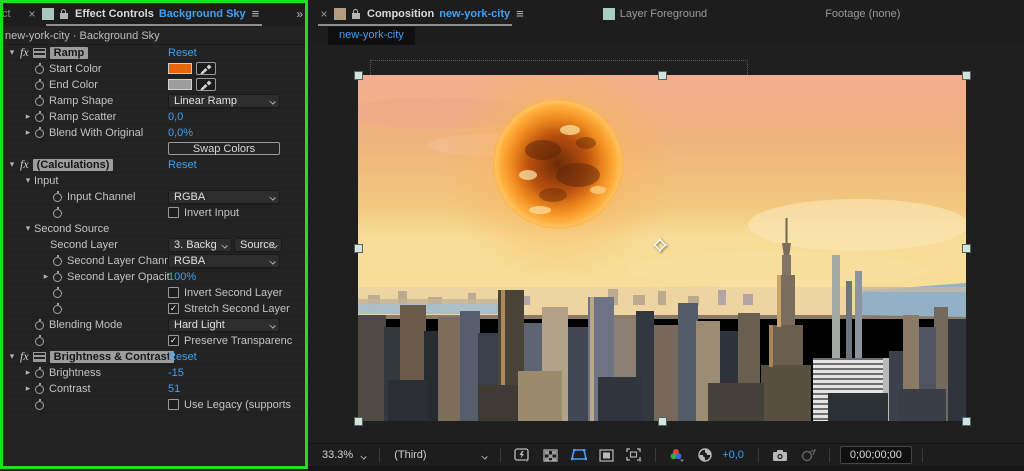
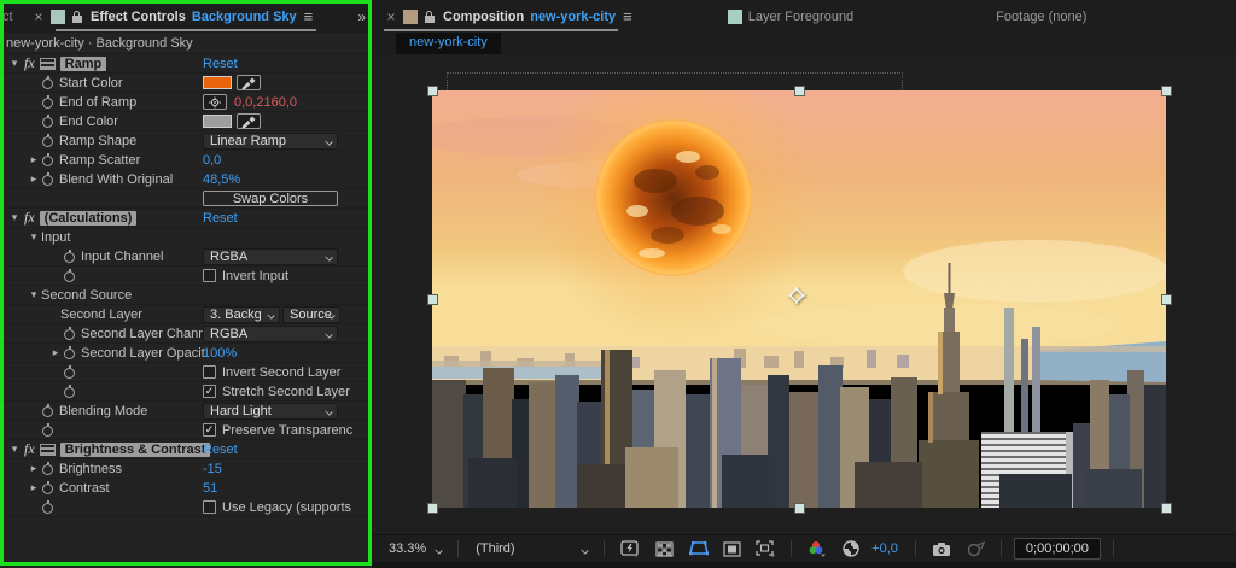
  ct
  ×
  Effect Controls
  Background Sky
  ≡
  »
  new-york-city · Background Sky
  ▾
  fx
  Ramp
  Reset
  Start Color
+ End of Ramp
+ 0,0,2160,0
  End Color
  Ramp Shape
  Linear Ramp
  ▸
  Ramp Scatter
  0,0
  ▸
  Blend With Original
- 0,0%
+ 48,5%
  Swap Colors
  ▾
  fx
  (Calculations)
  Reset
  ▾
  Input
  Input Channel
  RGBA
  Invert Input
  ▾
  Second Source
  Second Layer
  3. Backg
  Source
  Second Layer Chan
  RGBA
  ▸
  Second Layer Opacit
  100%
  Invert Second Layer
  ✓
  Stretch Second Layer
  Blending Mode
  Hard Light
  ✓
  Preserve Transparenc
  ▾
  fx
  Brightness & Contrast
  Reset
  ▸
  Brightness
  -15
  ▸
  Contrast
  51
  Use Legacy (supports
  ×
  Composition
  new-york-city
  ≡
  Layer Foreground
  Footage (none)
  new-york-city
  33.3%
  (Third)
  +0,0
  0;00;00;00
